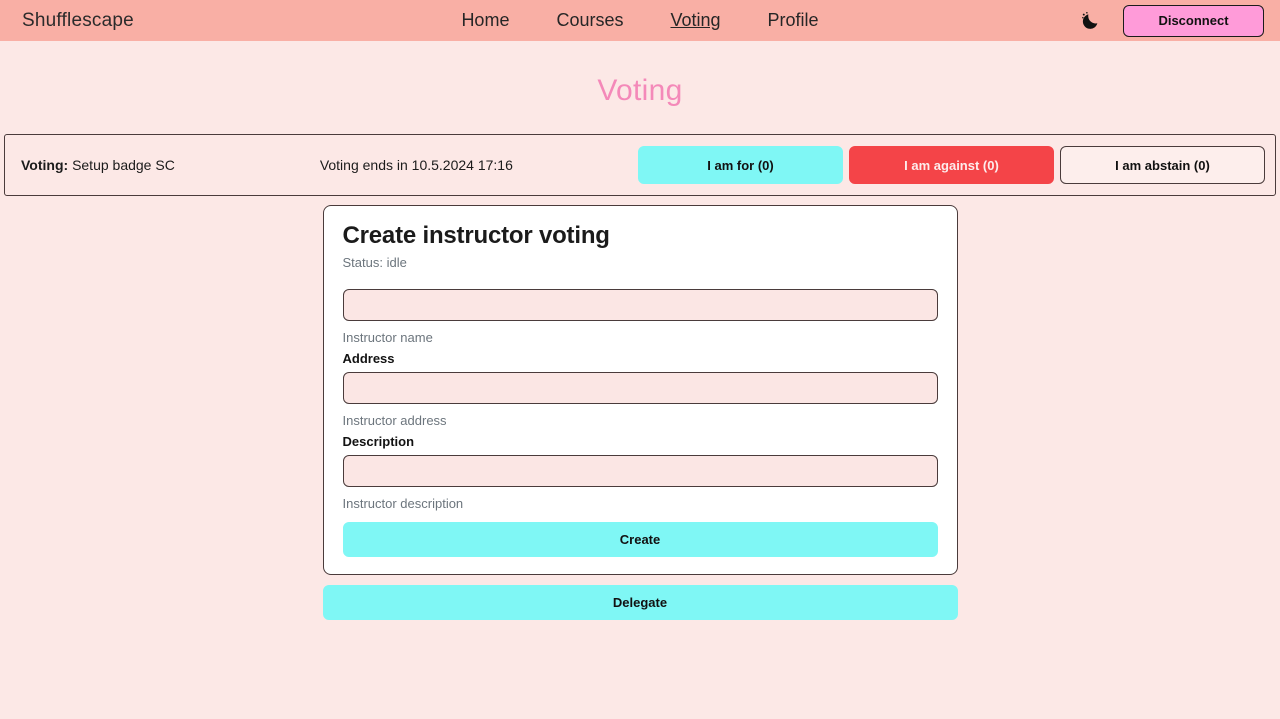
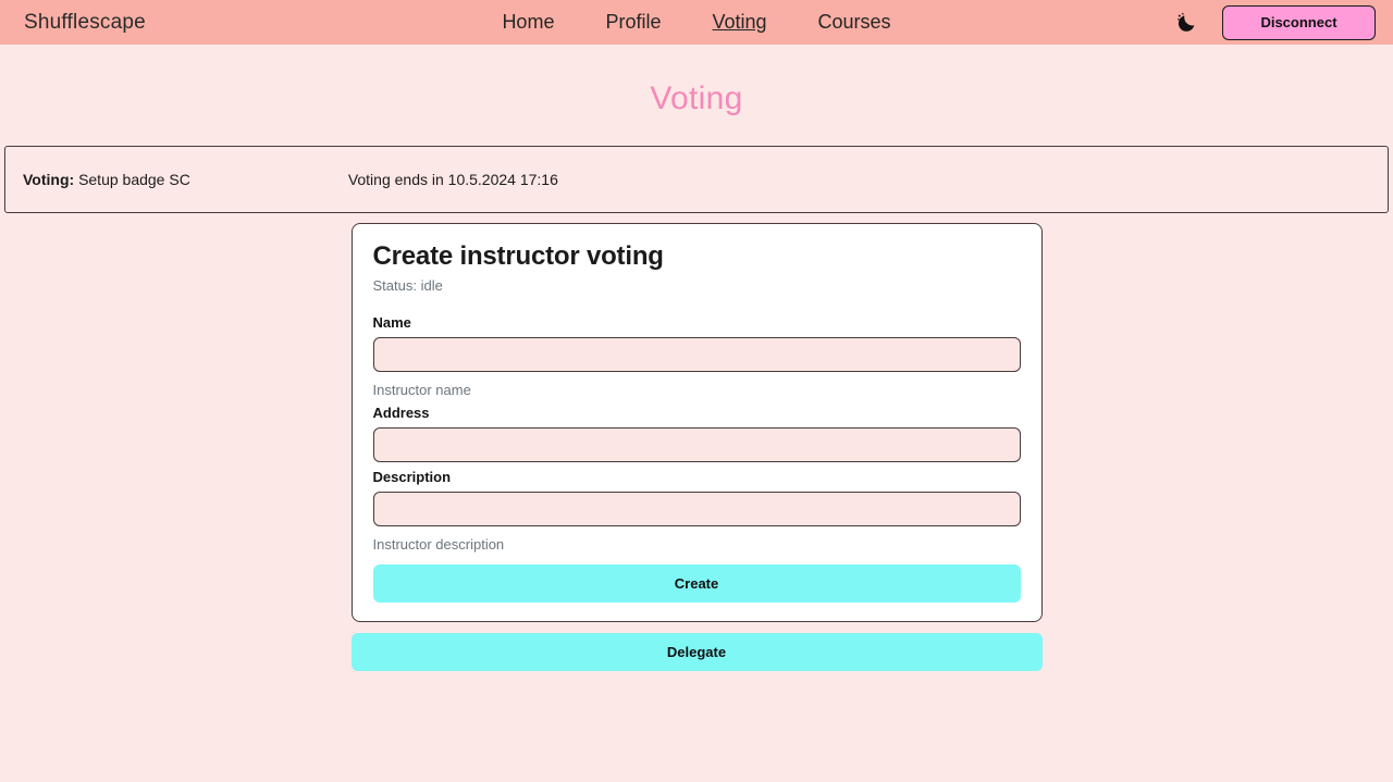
  Shufflescape
  Home
- Courses
+ Profile
  Voting
- Profile
+ Courses
  Disconnect
  Voting
  Voting: Setup badge SC
  Voting ends in 10.5.2024 17:16
- I am for (0)
- I am against (0)
- I am abstain (0)
  Create instructor voting
  Status: idle
+ Name
  Instructor name
  Address
- Instructor address
  Description
  Instructor description
  Create
  Delegate
